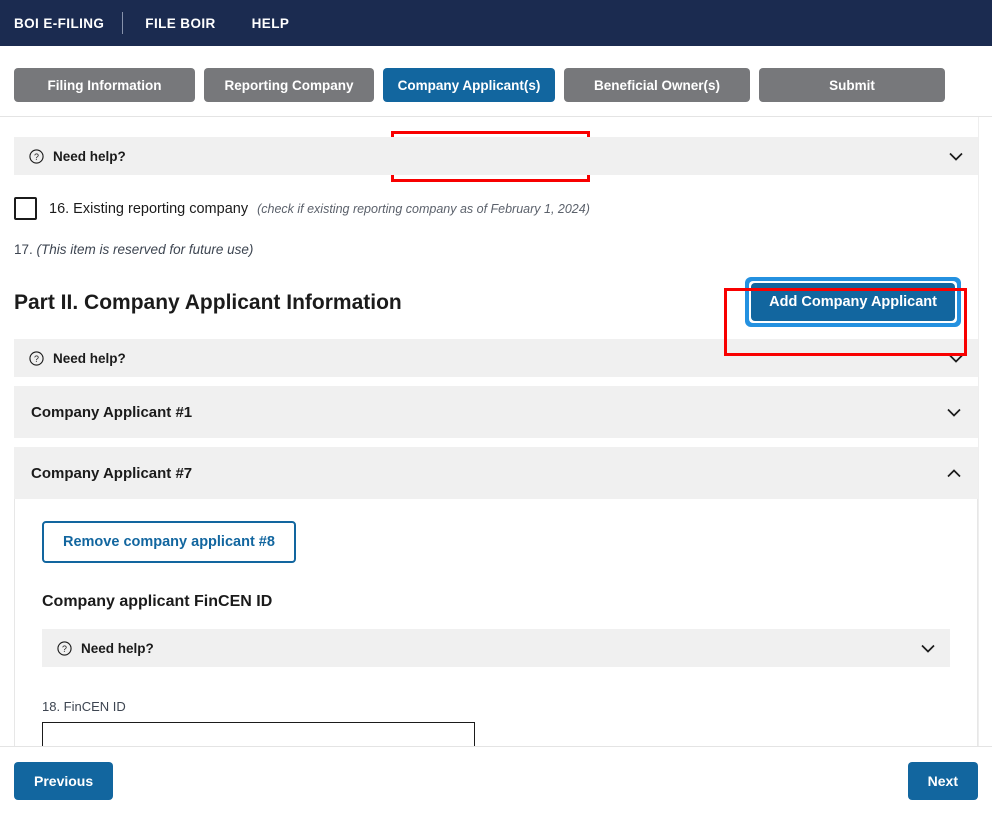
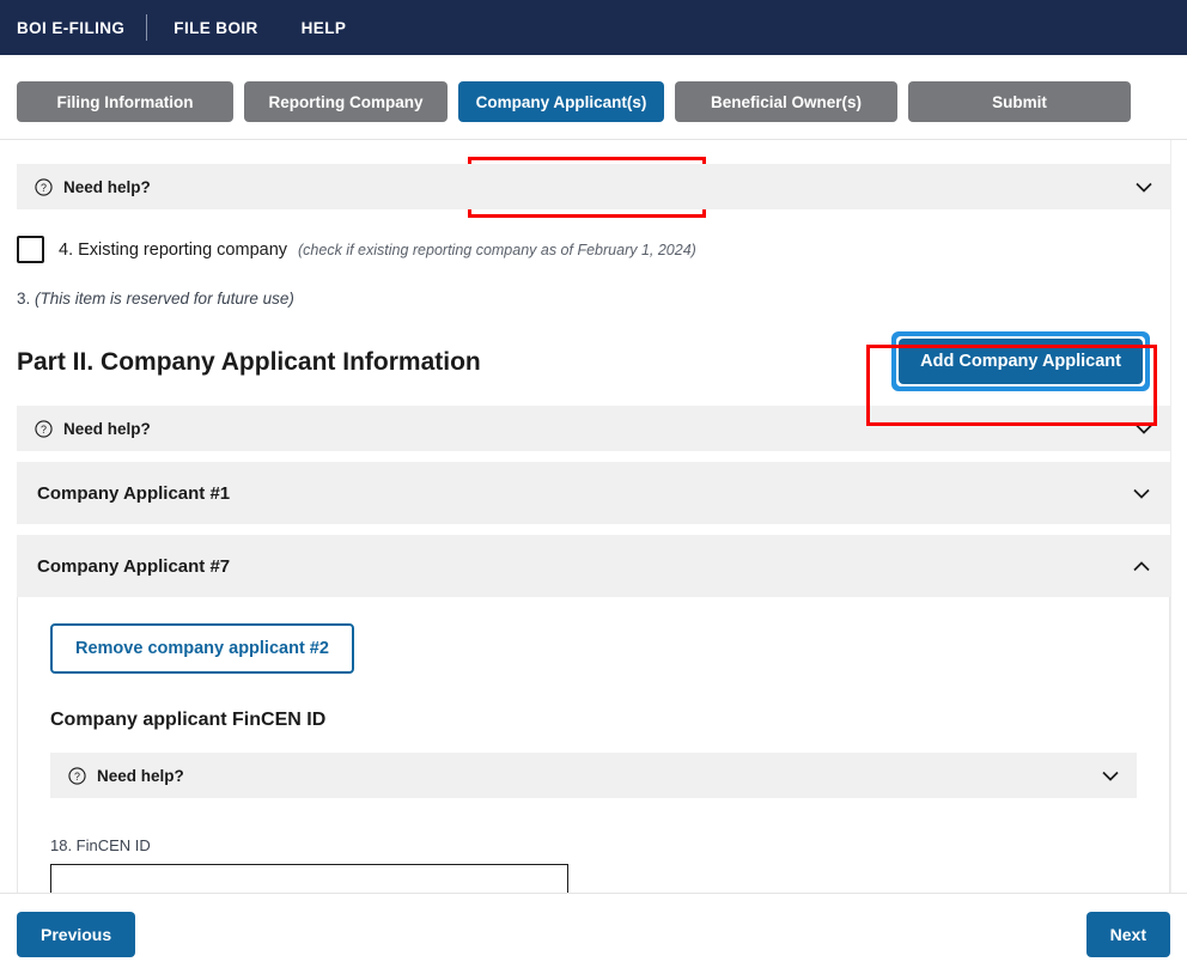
  BOI E-FILING
  FILE BOIR
  HELP
  Filing Information
  Reporting Company
  Company Applicant(s)
  Beneficial Owner(s)
  Submit
  ?
  Need help?
- 16. Existing reporting company
+ 4. Existing reporting company
  (check if existing reporting company as of February 1, 2024)
- 17. (This item is reserved for future use)
+ 3. (This item is reserved for future use)
  Part II. Company Applicant Information
  Add Company Applicant
  ?
  Need help?
  Company Applicant #1
  Company Applicant #7
- Remove company applicant #8
+ Remove company applicant #2
  Company applicant FinCEN ID
  ?
  Need help?
  18. FinCEN ID
  Previous
  Next
